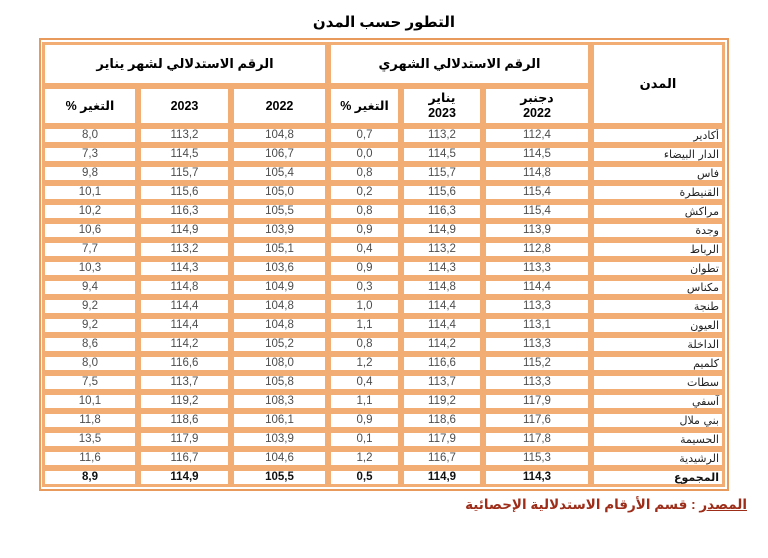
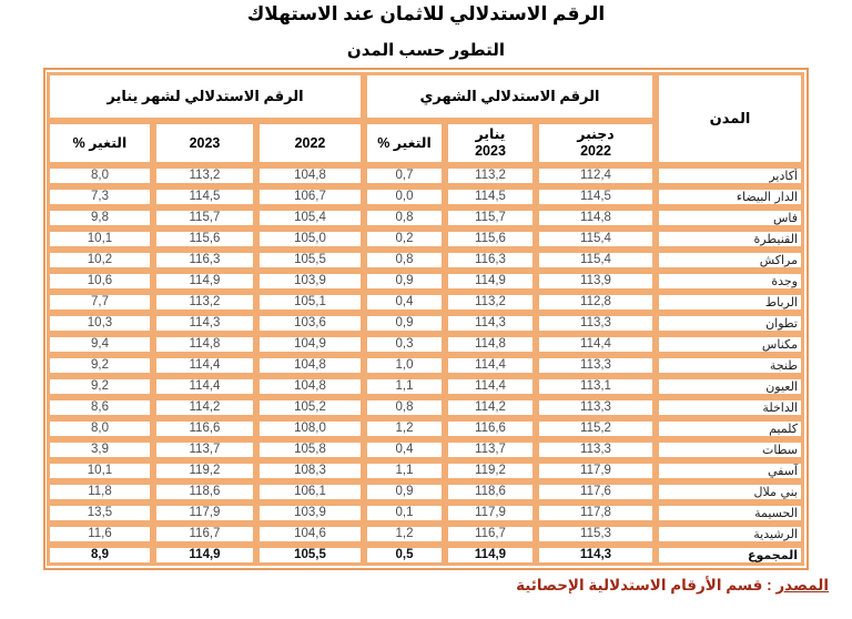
+ الرقم الاستدلالي للاثمان عند الاستهلاك
  التطور حسب المدن
  المدن	الرقم الاستدلالي الشهري	الرقم الاستدلالي لشهر يناير
  دجنبر 2022	يناير 2023	التغير %	2022	2023	التغير %
  أكادير	112,4	113,2	0,7	104,8	113,2	8,0
  الدار البيضاء	114,5	114,5	0,0	106,7	114,5	7,3
  فاس	114,8	115,7	0,8	105,4	115,7	9,8
  القنيطرة	115,4	115,6	0,2	105,0	115,6	10,1
  مراكش	115,4	116,3	0,8	105,5	116,3	10,2
  وجدة	113,9	114,9	0,9	103,9	114,9	10,6
  الرباط	112,8	113,2	0,4	105,1	113,2	7,7
  تطوان	113,3	114,3	0,9	103,6	114,3	10,3
  مكناس	114,4	114,8	0,3	104,9	114,8	9,4
  طنجة	113,3	114,4	1,0	104,8	114,4	9,2
  العيون	113,1	114,4	1,1	104,8	114,4	9,2
  الداخلة	113,3	114,2	0,8	105,2	114,2	8,6
  كلميم	115,2	116,6	1,2	108,0	116,6	8,0
- سطات	113,3	113,7	0,4	105,8	113,7	7,5
+ سطات	113,3	113,7	0,4	105,8	113,7	3,9
  آسفي	117,9	119,2	1,1	108,3	119,2	10,1
  بني ملال	117,6	118,6	0,9	106,1	118,6	11,8
  الحسيمة	117,8	117,9	0,1	103,9	117,9	13,5
  الرشيدية	115,3	116,7	1,2	104,6	116,7	11,6
  المجموع	114,3	114,9	0,5	105,5	114,9	8,9
  المصدر : قسم الأرقام الاستدلالية الإحصائية
